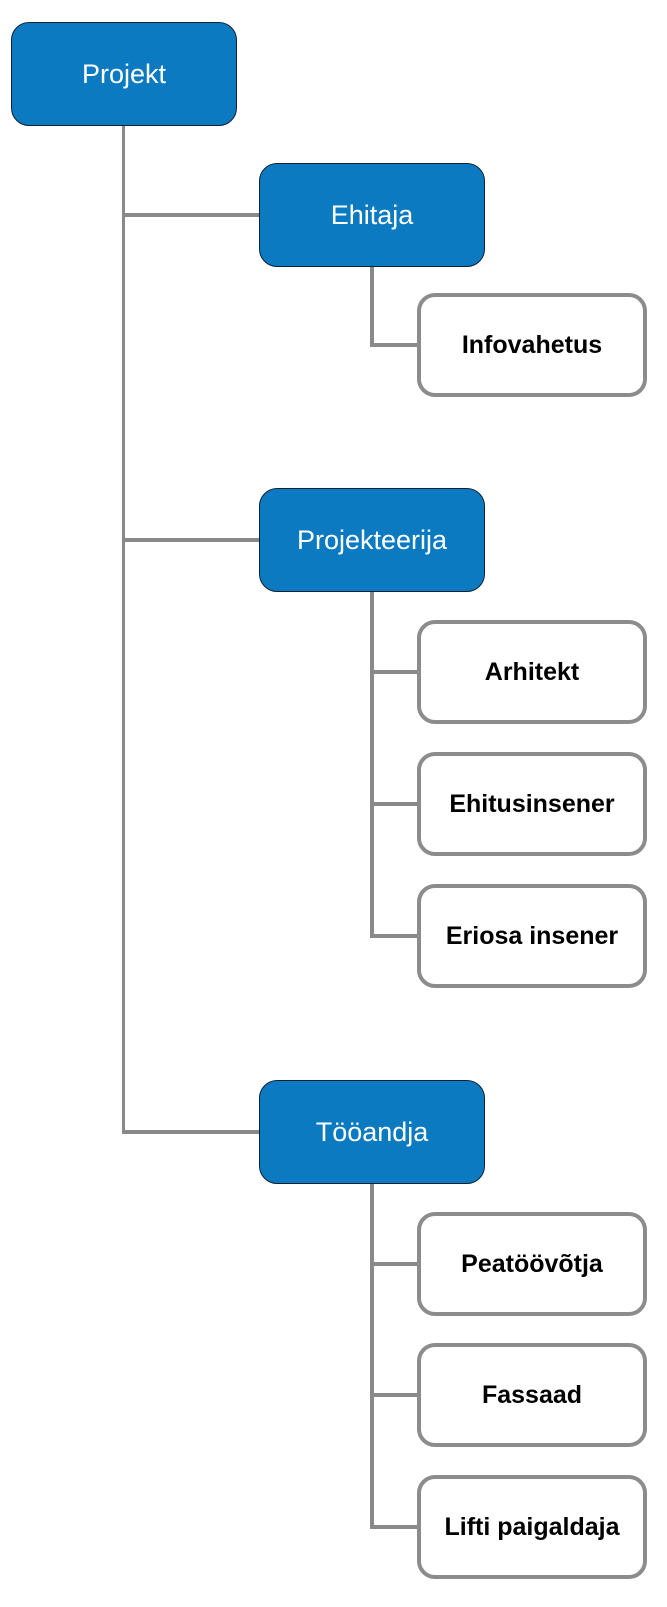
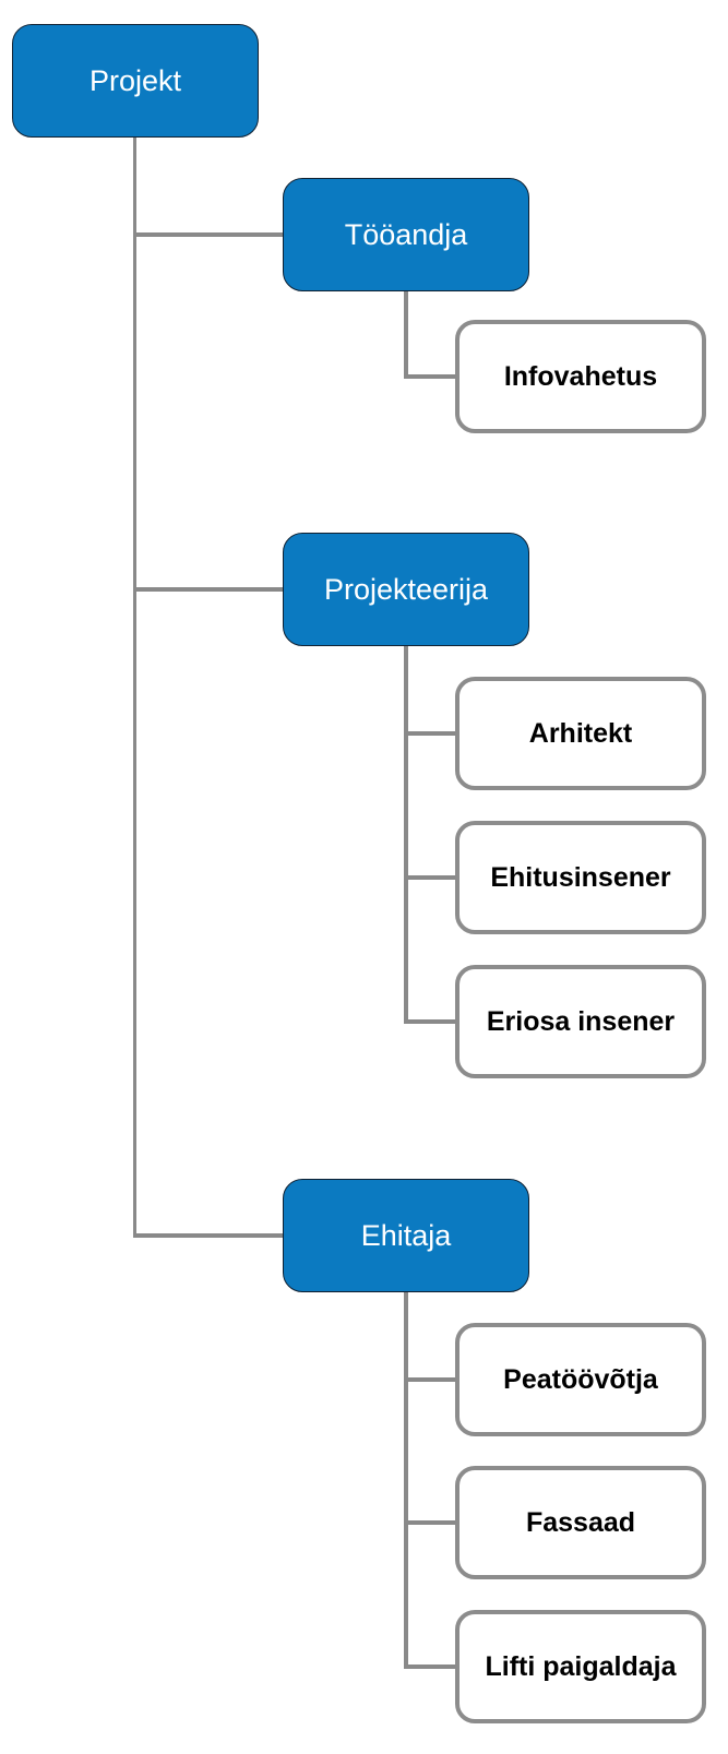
  Projekt
- Ehitaja
+ Tööandja
  Infovahetus
  Projekteerija
  Arhitekt
  Ehitusinsener
  Eriosa insener
- Tööandja
+ Ehitaja
  Peatöövõtja
  Fassaad
  Lifti paigaldaja
